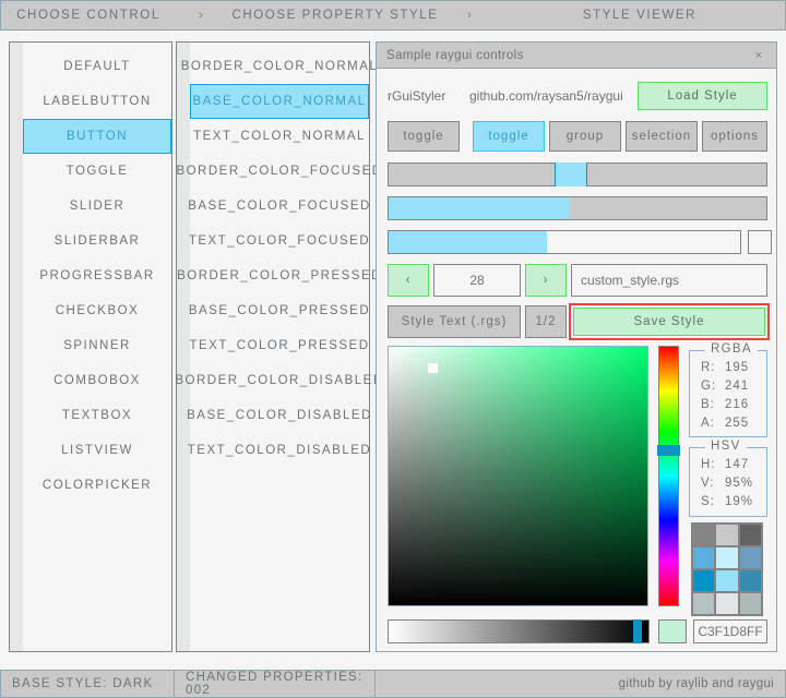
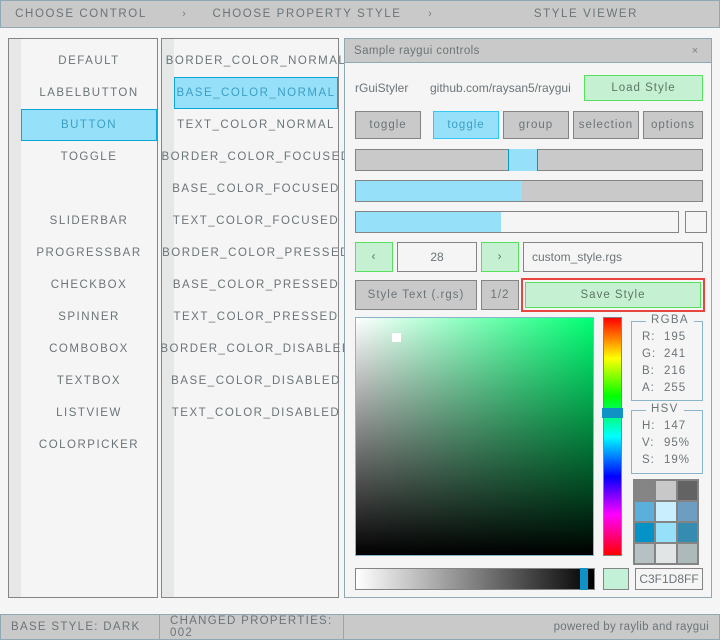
  CHOOSE CONTROL
  ›
  CHOOSE PROPERTY STYLE
  ›
  STYLE VIEWER
  DEFAULT
  LABELBUTTON
  BUTTON
  TOGGLE
- SLIDER
  SLIDERBAR
  PROGRESSBAR
  CHECKBOX
  SPINNER
  COMBOBOX
  TEXTBOX
  LISTVIEW
  COLORPICKER
  BORDER_COLOR_NORMAL
  BASE_COLOR_NORMAL
  TEXT_COLOR_NORMAL
  BORDER_COLOR_FOCUSE
  BASE_COLOR_FOCUSED
  TEXT_COLOR_FOCUSED
  BORDER_COLOR_PRESSE
  BASE_COLOR_PRESSED
  TEXT_COLOR_PRESSED
  BORDER_COLOR_DISABLE
  BASE_COLOR_DISABLED
  TEXT_COLOR_DISABLED
  Sample raygui controls
  ×
  rGuiStyler
  github.com/raysan5/raygui
  Load Style
  toggle
  toggle
  group
  selection
  options
  ‹
  28
  ›
  custom_style.rgs
  Style Text (.rgs)
  1/2
  Save Style
  RGBA
  R:
  195
  G:
  241
  B:
  216
  A:
  255
  HSV
  H:
  147
  V:
  95%
  S:
  19%
  C3F1D8FF
  BASE STYLE: DARK
  CHANGED PROPERTIES: 002
- github by raylib and raygui
+ powered by raylib and raygui
